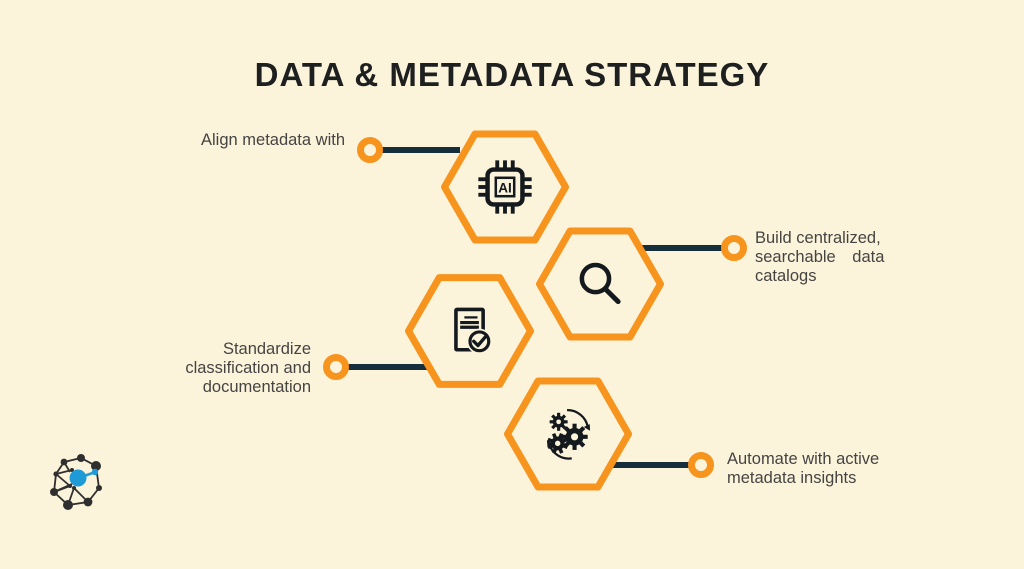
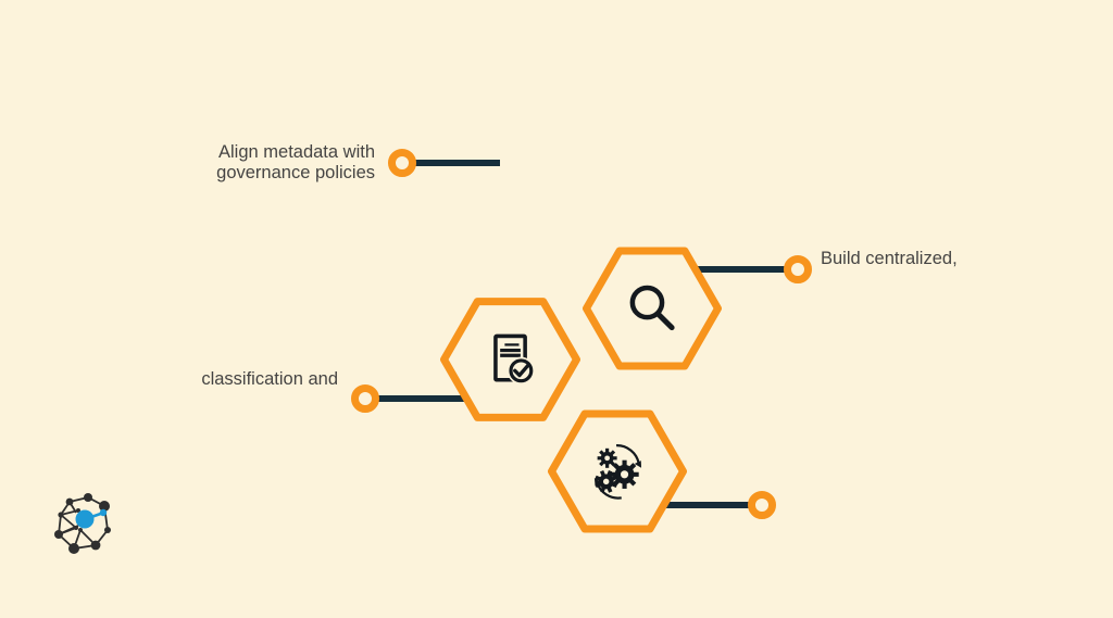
- DATA & METADATA STRATEGY
- AI
  Align metadata with
+ governance policies
  Build centralized,
- searchable data
- catalogs
- Standardize
  classification and
- documentation
- Automate with active
- metadata insights
